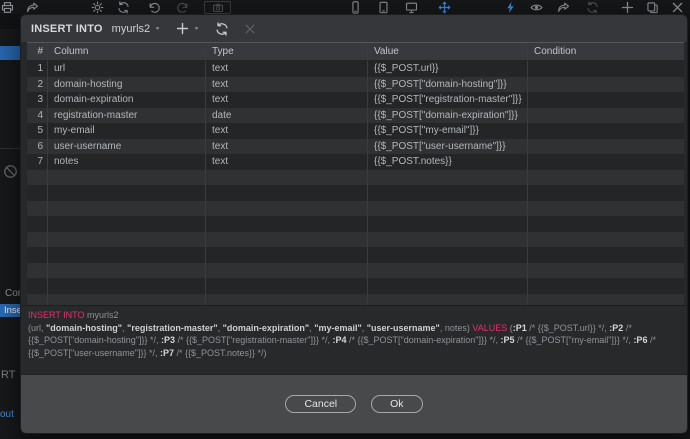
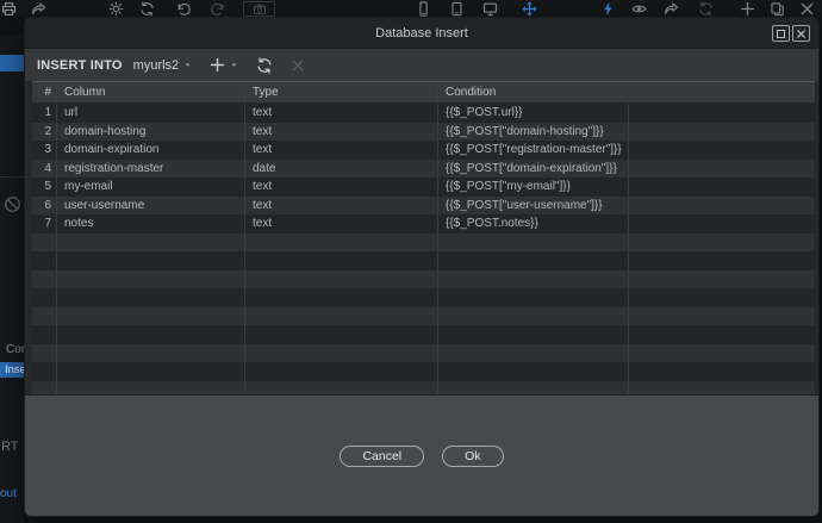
  Ins
  RT
  out
+ Database Insert
  INSERT INTO
  myurls2
  #
  Column
  Type
- Value
  Condition
  1
  url
  text
  {{$_POST.url}}
  2
  domain-hosting
  text
  {{$_POST["domain-hosting"]}}
  3
  domain-expiration
  text
  {{$_POST["registration-master"]}}
  4
  registration-master
  date
  {{$_POST["domain-expiration"]}}
  5
  my-email
  text
  {{$_POST["my-email"]}}
  6
  user-username
  text
  {{$_POST["user-username"]}}
  7
  notes
  text
  {{$_POST.notes}}
- INSERT INTO myurls2
- (url, "domain-hosting", "registration-master", "domain-expiration", "my-email", "user-username", notes) VALUES (:P1 /* {{$_POST.url}} */, :P2 /* {{$_POST["domain-hosting"]}} */, :P3 /* {{$_POST["registration-master"]}} */, :P4 /* {{$_POST["domain-expiration"]}} */, :P5 /* {{$_POST["my-email"]}} */, :P6 /* {{$_POST["user-username"]}} */, :P7 /* {{$_POST.notes}} */)
  Cancel
  Ok
